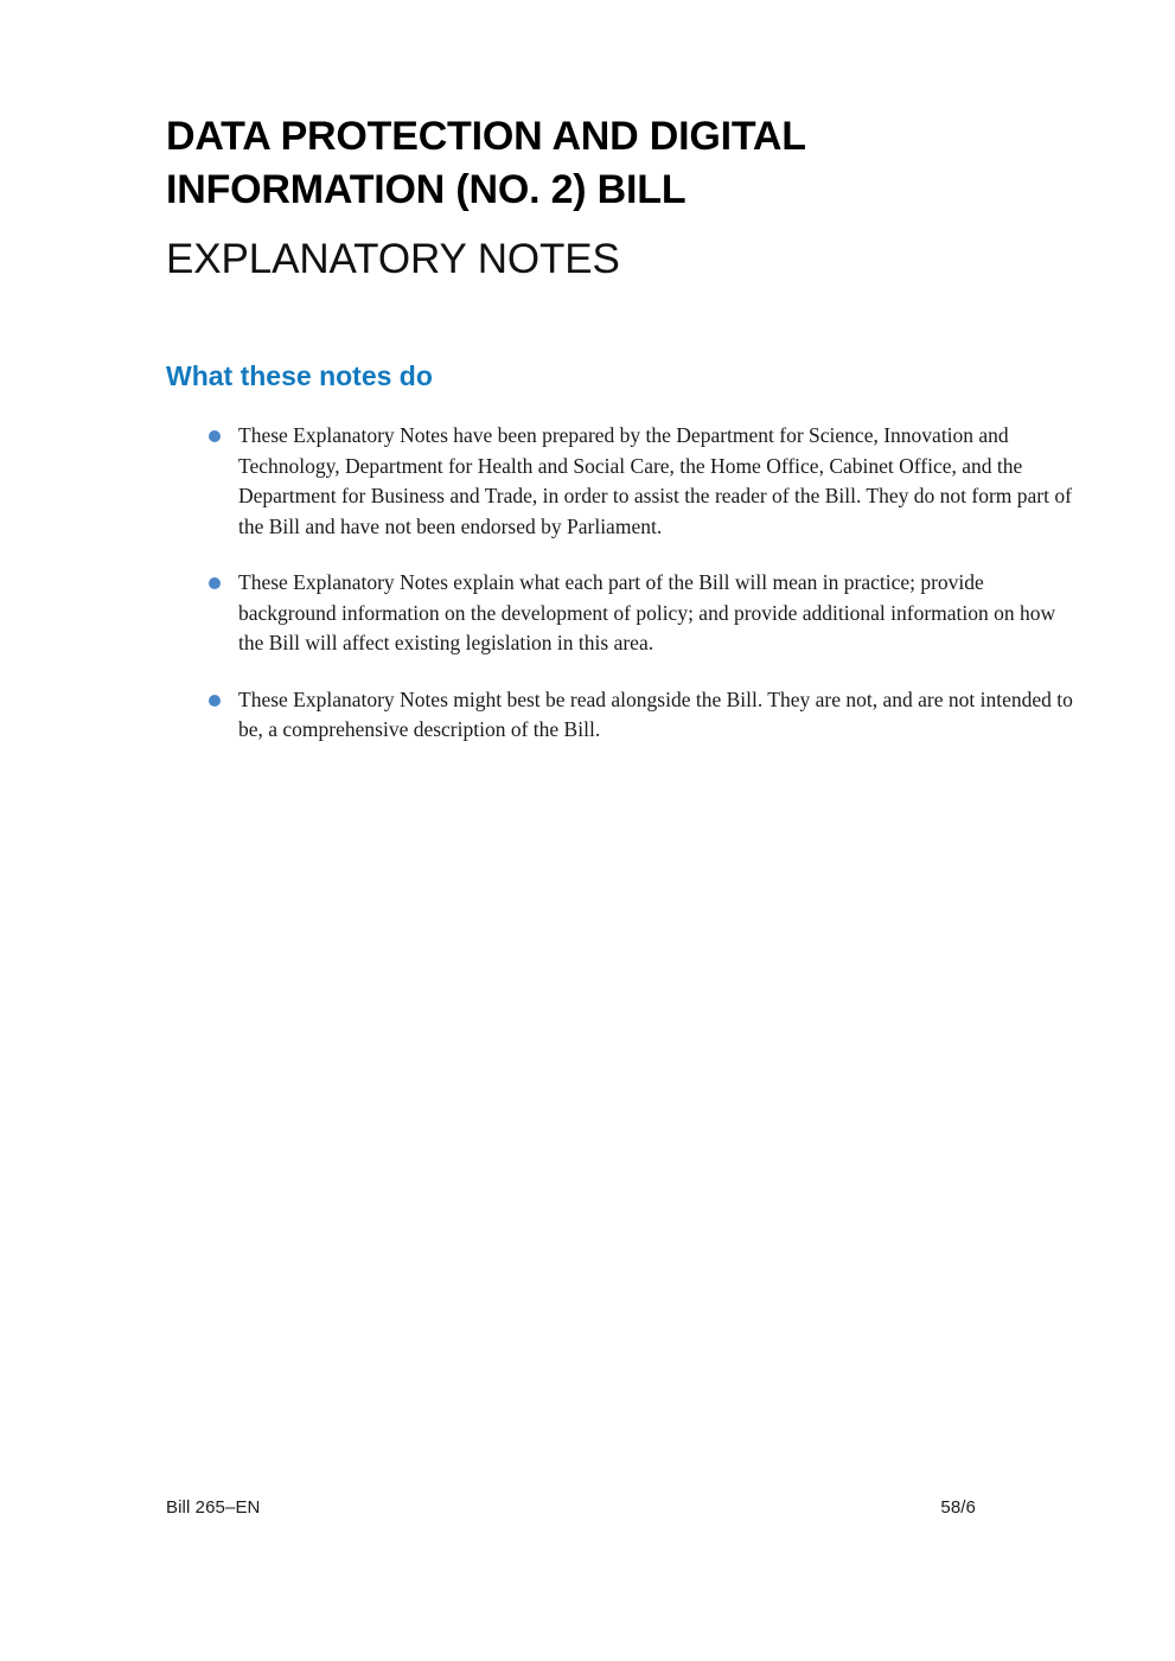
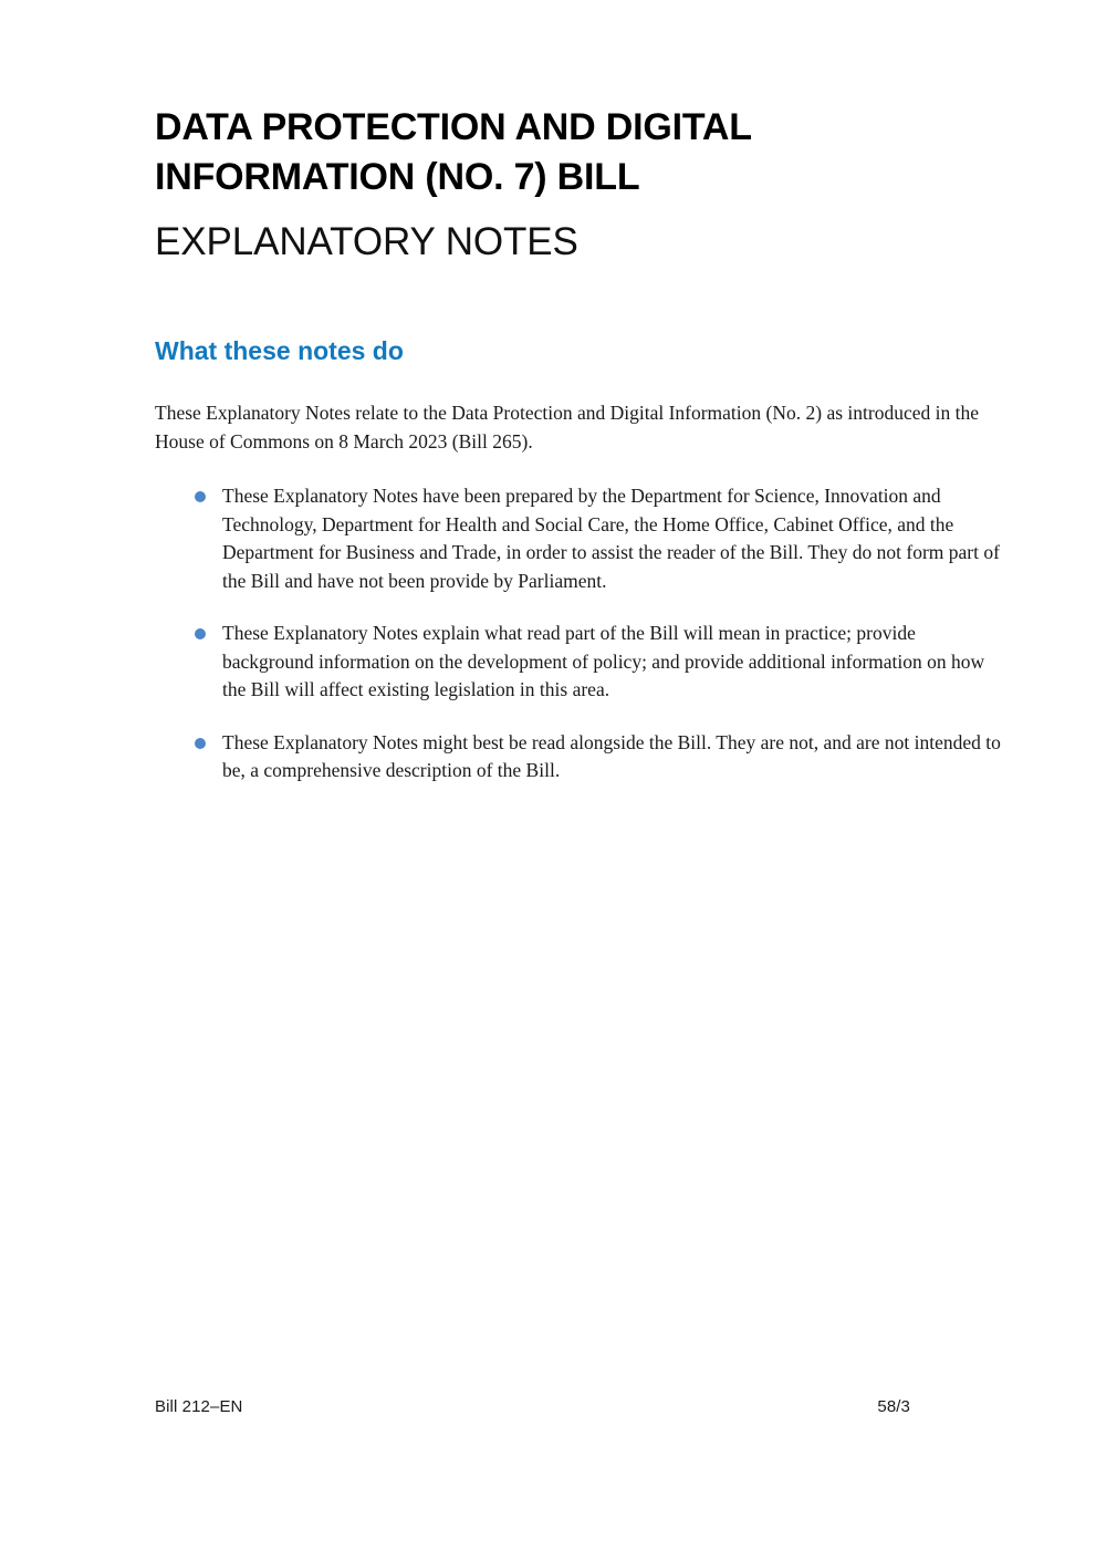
- DATA PROTECTION AND DIGITAL INFORMATION (NO. 2) BILL
+ DATA PROTECTION AND DIGITAL INFORMATION (NO. 7) BILL
  EXPLANATORY NOTES
  What these notes do
+ These Explanatory Notes relate to the Data Protection and Digital Information (No. 2) as introduced in the House of Commons on 8 March 2023 (Bill 265).
- These Explanatory Notes have been prepared by the Department for Science, Innovation and Technology, Department for Health and Social Care, the Home Office, Cabinet Office, and the Department for Business and Trade, in order to assist the reader of the Bill. They do not form part of the Bill and have not been endorsed by Parliament.
+ These Explanatory Notes have been prepared by the Department for Science, Innovation and Technology, Department for Health and Social Care, the Home Office, Cabinet Office, and the Department for Business and Trade, in order to assist the reader of the Bill. They do not form part of the Bill and have not been provide by Parliament.
- These Explanatory Notes explain what each part of the Bill will mean in practice; provide background information on the development of policy; and provide additional information on how the Bill will affect existing legislation in this area.
+ These Explanatory Notes explain what read part of the Bill will mean in practice; provide background information on the development of policy; and provide additional information on how the Bill will affect existing legislation in this area.
  These Explanatory Notes might best be read alongside the Bill. They are not, and are not intended to be, a comprehensive description of the Bill.
- Bill 265–EN
+ Bill 212–EN
- 58/6
+ 58/3
